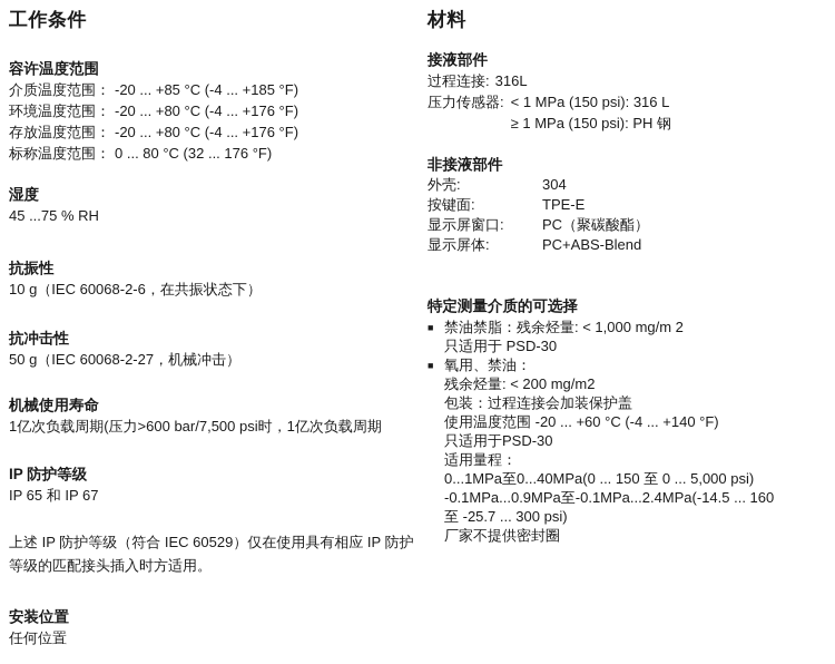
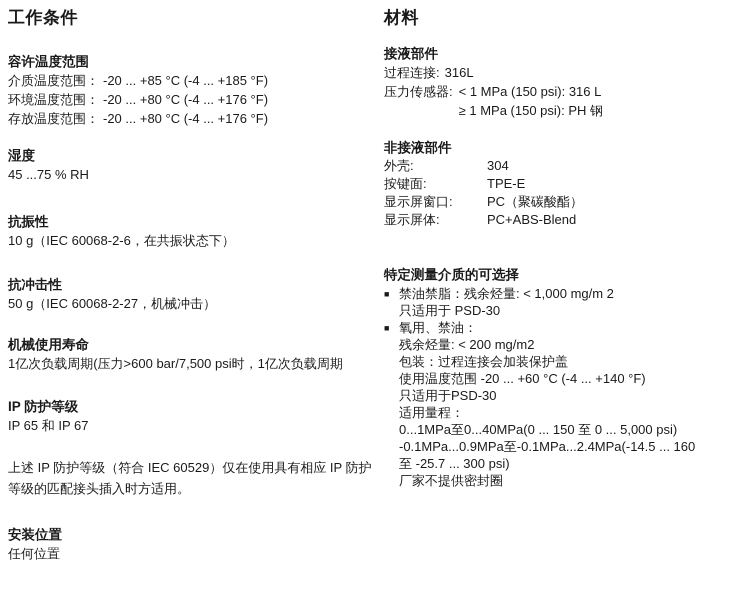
  工作条件
  容许温度范围
  介质温度范围：
  -20 ... +85 °C (-4 ... +185 °F)
  环境温度范围：
  -20 ... +80 °C (-4 ... +176 °F)
  存放温度范围：
  -20 ... +80 °C (-4 ... +176 °F)
- 标称温度范围：
- 0 ... 80 °C (32 ... 176 °F)
  湿度
  45 ...75 % RH
  抗振性
  10 g（IEC 60068-2-6，在共振状态下）
  抗冲击性
  50 g（IEC 60068-2-27，机械冲击）
  机械使用寿命
  1亿次负载周期(压力>600 bar/7,500 psi时，1亿次负载周期
  IP 防护等级
  IP 65 和 IP 67
  上述 IP 防护等级（符合 IEC 60529）仅在使用具有相应 IP 防护等级的匹配接头插入时方适用。
  安装位置
  任何位置
  材料
  接液部件
  过程连接: 316L
  压力传感器:
  < 1 MPa (150 psi): 316 L
  ≥ 1 MPa (150 psi): PH 钢
  非接液部件
  外壳:
  304
  按键面:
  TPE-E
  显示屏窗口:
  PC（聚碳酸酯）
  显示屏体:
  PC+ABS-Blend
  特定测量介质的可选择
  ■
  禁油禁脂：残余烃量: < 1,000 mg/m 2
  只适用于 PSD-30
  ■
  氧用、禁油：
  残余烃量: < 200 mg/m2
  包装：过程连接会加装保护盖
  使用温度范围 -20 ... +60 °C (-4 ... +140 °F)
  只适用于PSD-30
  适用量程：
  0...1MPa至0...40MPa(0 ... 150 至 0 ... 5,000 psi)
  -0.1MPa...0.9MPa至-0.1MPa...2.4MPa(-14.5 ... 160
  至 -25.7 ... 300 psi)
  厂家不提供密封圈
